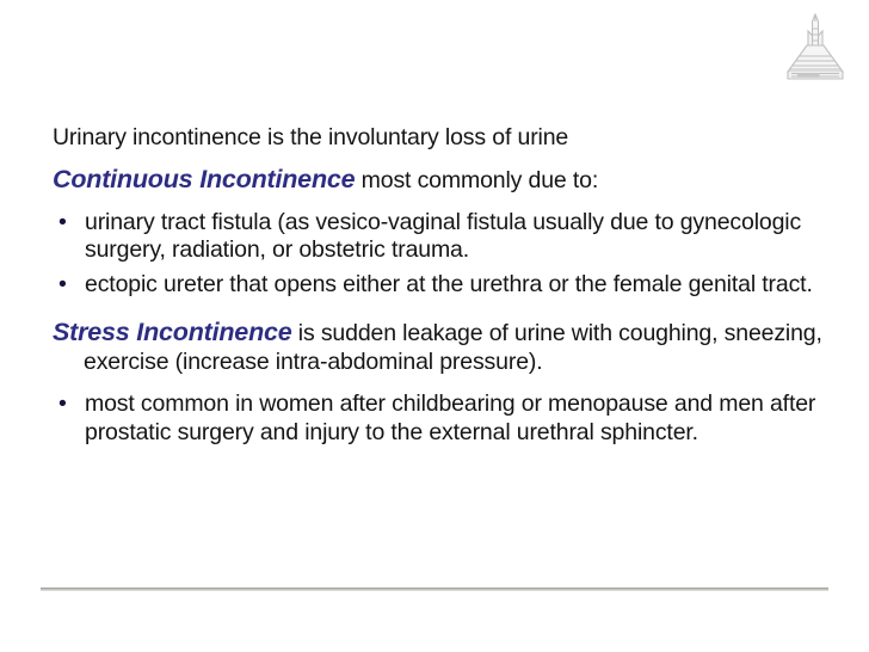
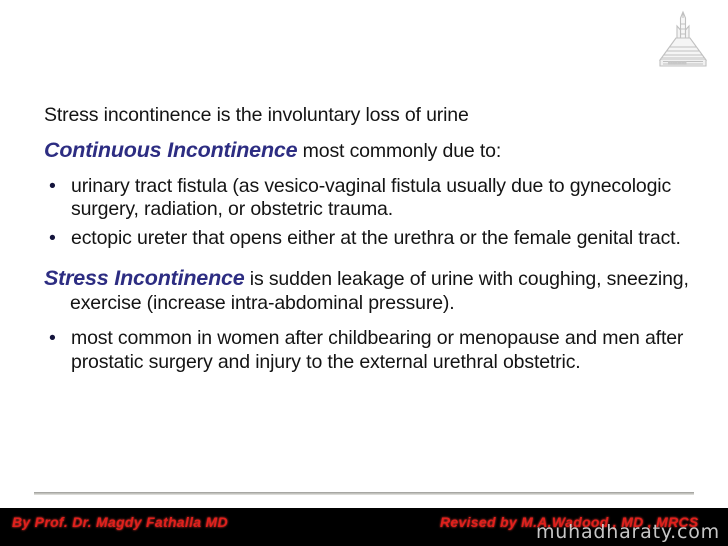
- Urinary incontinence is the involuntary loss of urine
+ Stress incontinence is the involuntary loss of urine
  Continuous Incontinence most commonly due to:
  •
  urinary tract fistula (as vesico-vaginal fistula usually due to gynecologic surgery, radiation, or obstetric trauma.
  •
  ectopic ureter that opens either at the urethra or the female genital tract.
  Stress Incontinence is sudden leakage of urine with coughing, sneezing, exercise (increase intra-abdominal pressure).
  •
- most common in women after childbearing or menopause and men after prostatic surgery and injury to the external urethral sphincter.
+ most common in women after childbearing or menopause and men after prostatic surgery and injury to the external urethral obstetric.
+ By Prof. Dr. Magdy Fathalla MD
+ Revised by M.A.Wadood , MD , MRCS
+ muhadharaty.com
